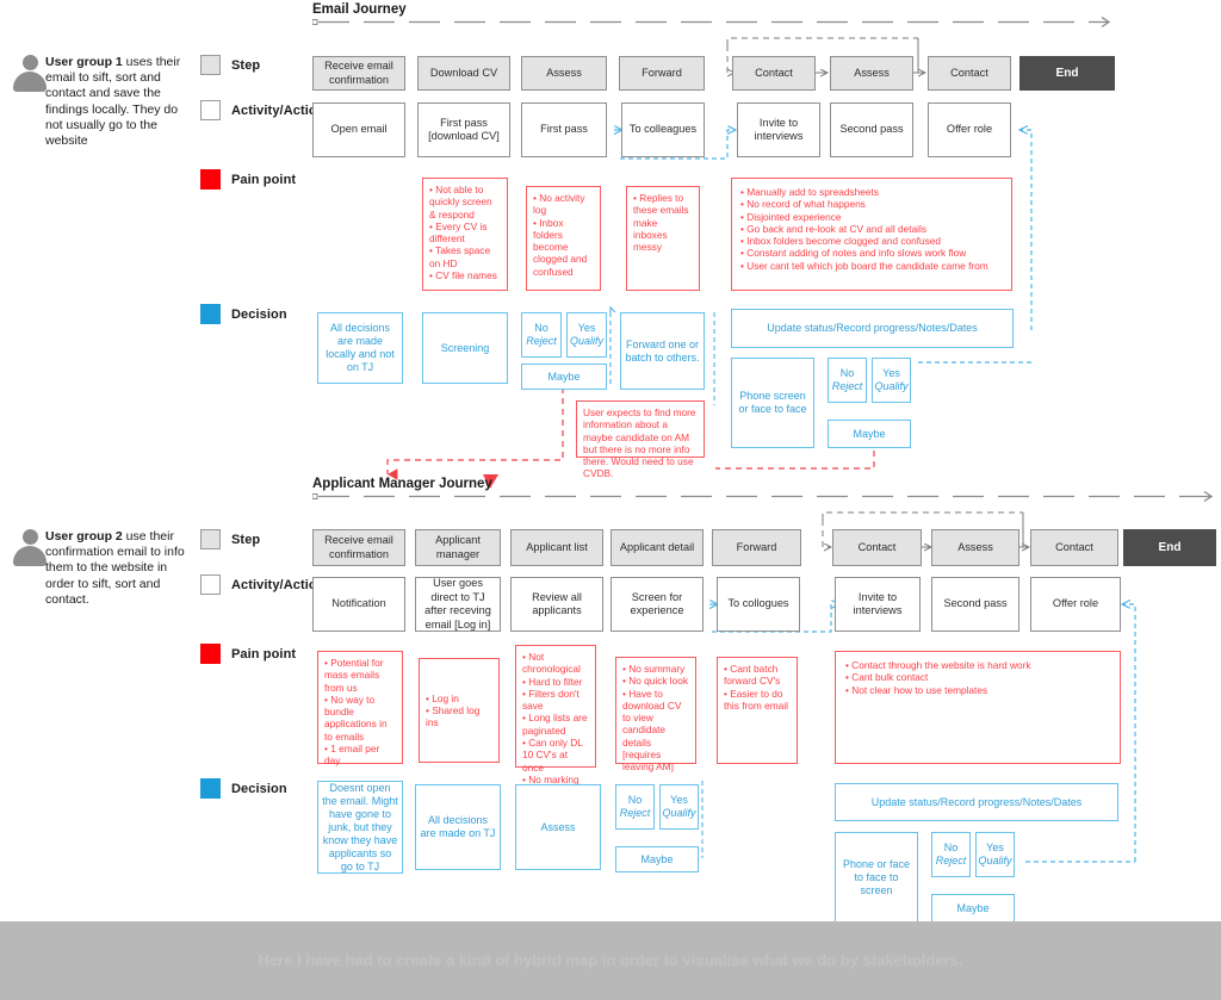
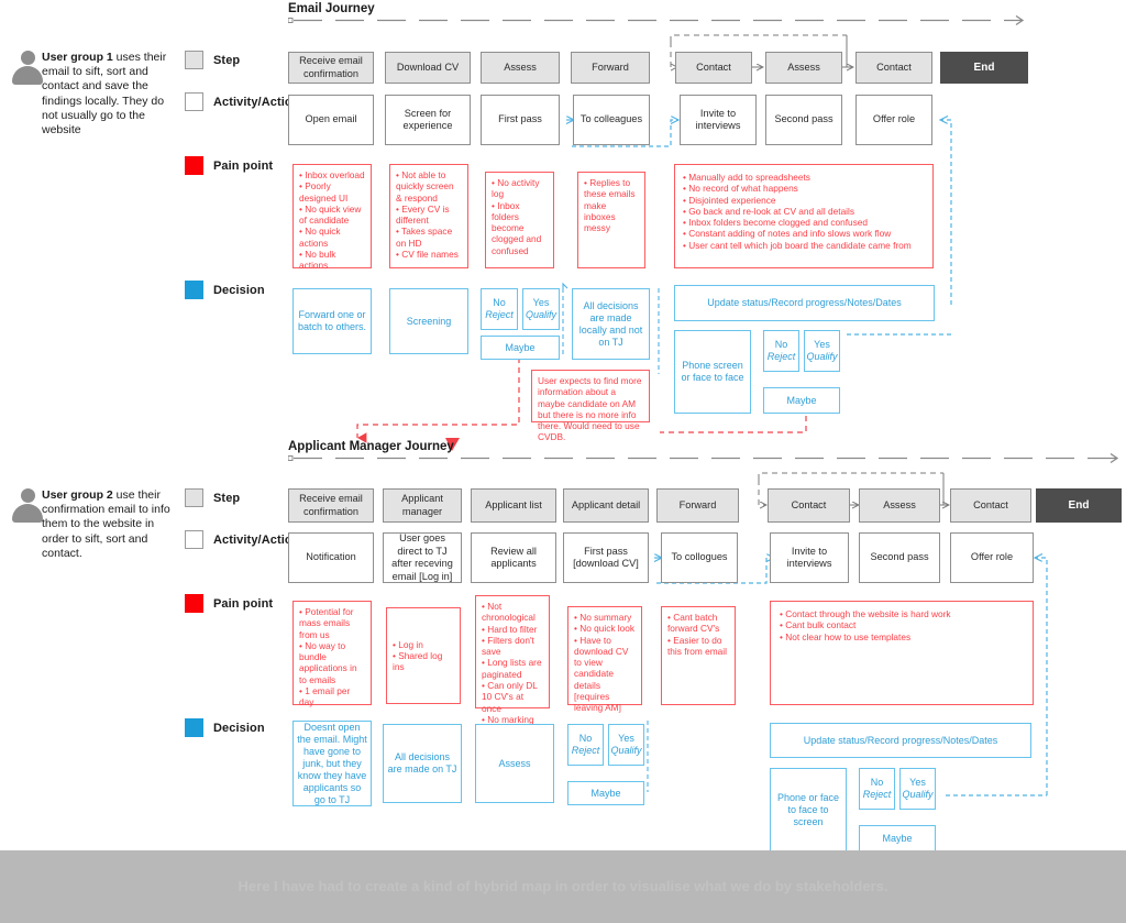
  User group 1 uses their email to sift, sort and contact and save the findings locally. They do not usually go to the website
  Step
  Activity/Acti
  Pain point
  Decision
  Email Journey
  Receive email confirmation
  Download CV
  Assess
  Forward
  Contact
  Assess
  Contact
  End
  Open email
- First pass [download CV]
+ Screen for experience
  First pass
  To colleagues
  Invite to interviews
  Second pass
  Offer role
+ • Inbox overload
+ • Poorly designed UI
+ • No quick view of candidate
+ • No quick actions
+ • No bulk actions
  • Not able to quickly screen & respond
  • Every CV is different
  • Takes space on HD
  • CV file names
  • No activity log
  • Inbox folders become clogged and confused
  • Replies to these emails make inboxes messy
  • Manually add to spreadsheets
  • No record of what happens
  • Disjointed experience
  • Go back and re-look at CV and all details
  • Inbox folders become clogged and confused
  • Constant adding of notes and info slows work flow
  • User cant tell which job board the candidate came from
- All decisions are made locally and not on TJ
+ Forward one or batch to others.
  Screening
  No
  Reject
  Yes
  Qualify
  Maybe
- Forward one or batch to others.
+ All decisions are made locally and not on TJ
  Update status/Record progress/Notes/Dates
  Phone screen or face to face
  No
  Reject
  Yes
  Qualify
  Maybe
  User expects to find more information about a maybe candidate on AM but there is no more info there. Would need to use CVDB.
  User group 2 use their confirmation email to info them to the website in order to sift, sort and contact.
  Step
  Activity/Acti
  Pain point
  Decision
  Applicant Manager Journey
  Receive email confirmation
  Applicant manager
  Applicant list
  Applicant detail
  Forward
  Contact
  Assess
  Contact
  End
  Notification
  User goes direct to TJ after receving email [Log in]
  Review all applicants
- Screen for experience
+ First pass [download CV]
  To collogues
  Invite to interviews
  Second pass
  Offer role
  • Potential for mass emails from us
  • No way to bundle applications in to emails
  • 1 email per day
  • Log in
  • Shared log ins
  • Not chronological
  • Hard to filter
  • Filters don't save
  • Long lists are paginated
  • Can only DL 10 CV's at once
  • No summary
  • No quick look
  • Have to download CV to view candidate details [requires leaving AM]
  • Cant batch forward CV's
  • Easier to do this from email
  • Contact through the website is hard work
  • Cant bulk contact
  • Not clear how to use templates
  Doesnt open the email. Might have gone to junk, but they know they have applicants so go to TJ
  All decisions are made on TJ
  Assess
  No
  Reject
  Yes
  Qualify
  Maybe
  Update status/Record progress/Notes/Dates
  Phone or face to face to screen
  No
  Reject
  Yes
  Qualify
  Maybe
